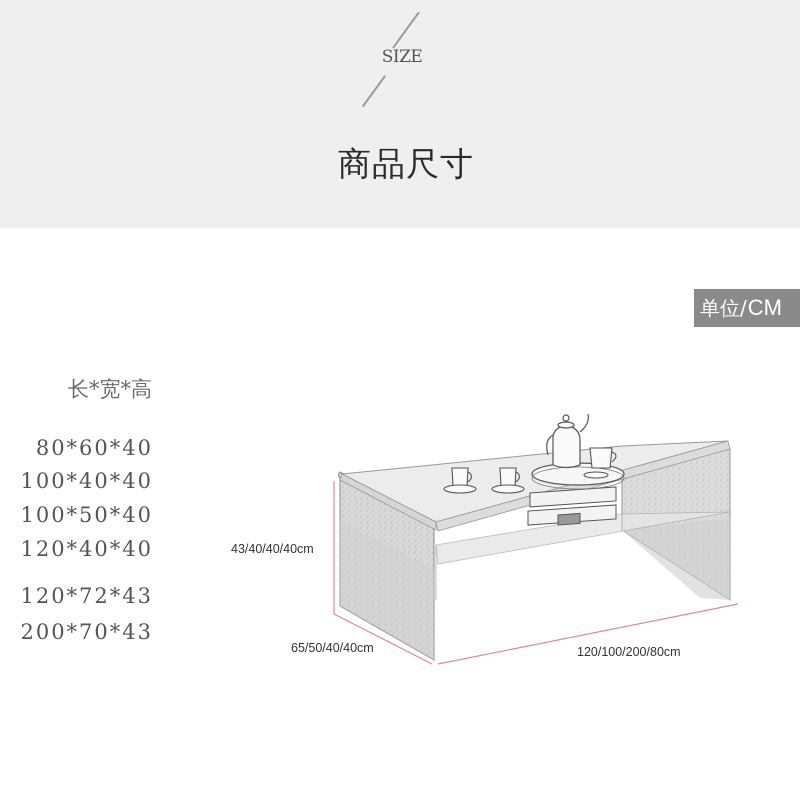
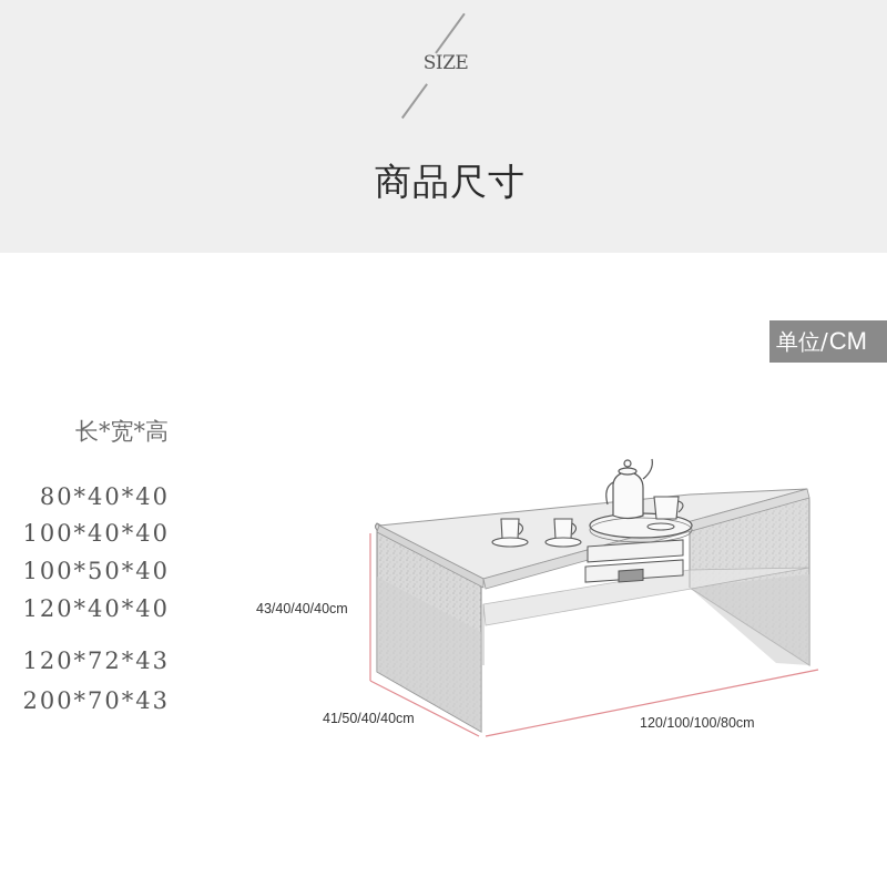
  SIZE
  商品尺寸
  单位/
  CM
  长*宽*高
- 80*60*40
+ 80*40*40
  100*40*40
  100*50*40
  120*40*40
  120*72*43
  200*70*43
  43/40/40/40cm
- 65/50/40/40cm
+ 41/50/40/40cm
- 120/100/200/80cm
+ 120/100/100/80cm
